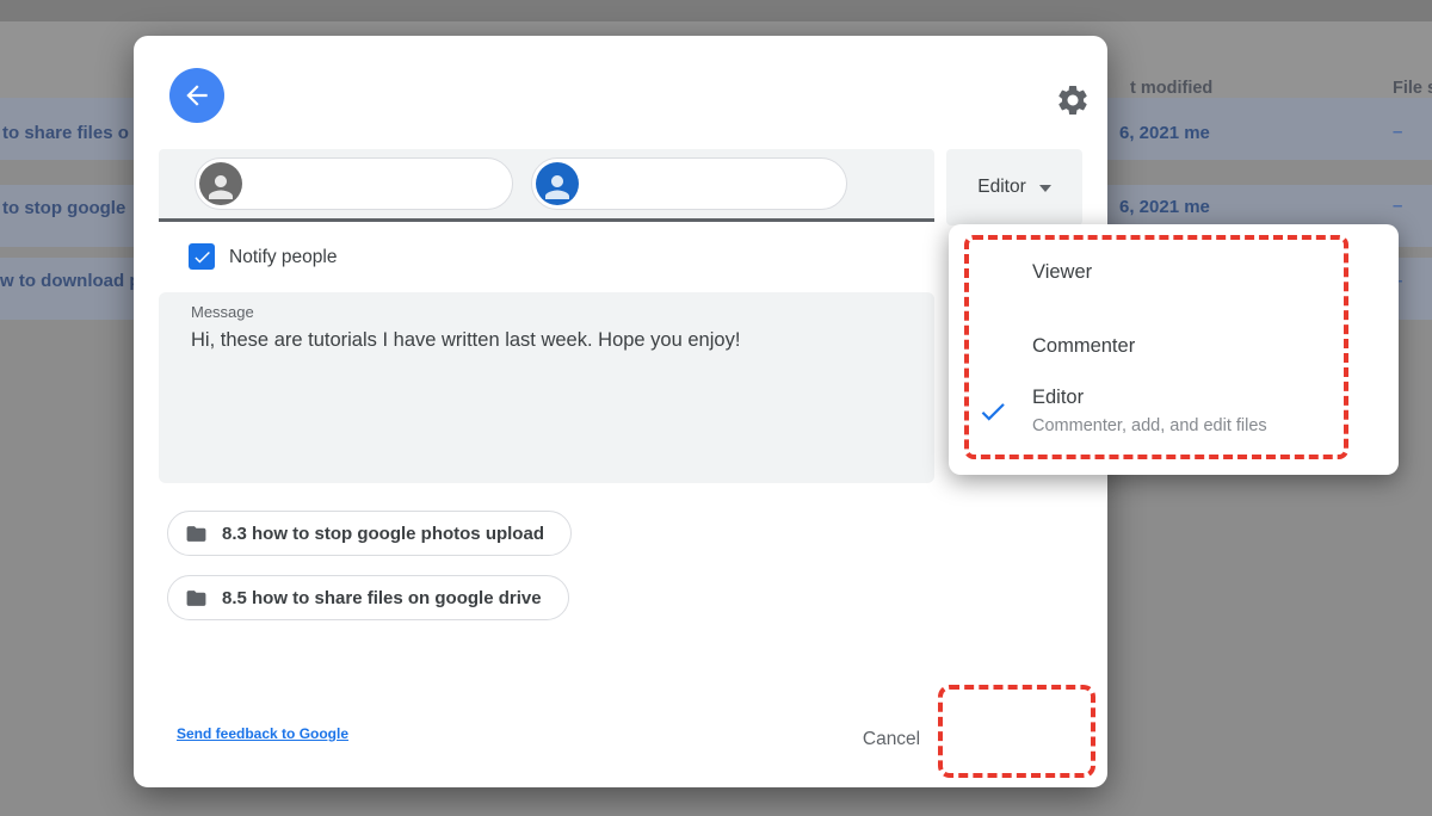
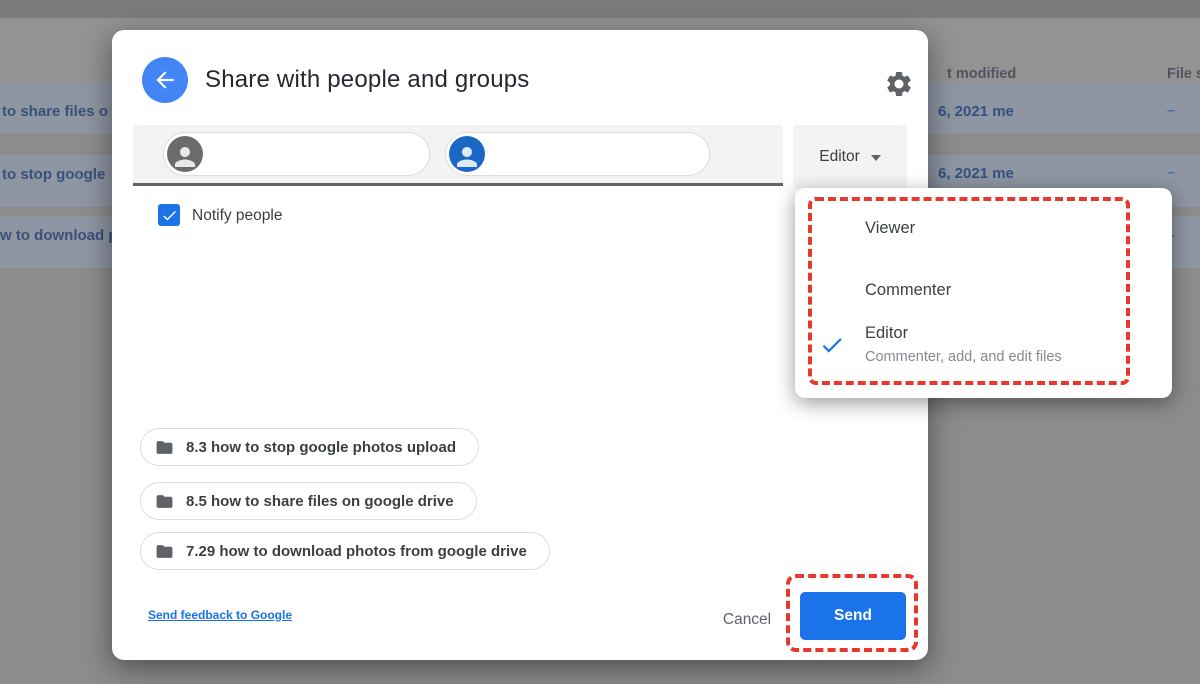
  t modified
  File
  to share files o
  to stop google
  w to download
  6, 2021 me
  6, 2021 me
  –
  –
+ Share with people and groups
  Editor
  Notify people
- Message
- Hi, these are tutorials I have written last week. Hope you enjoy!
  8.3 how to stop google photos upload
  8.5 how to share files on google drive
+ 7.29 how to download photos from google drive
  Send feedback to Google
  Cancel
+ Send
  Viewer
  Commenter
  Editor
  Commenter, add, and edit files
